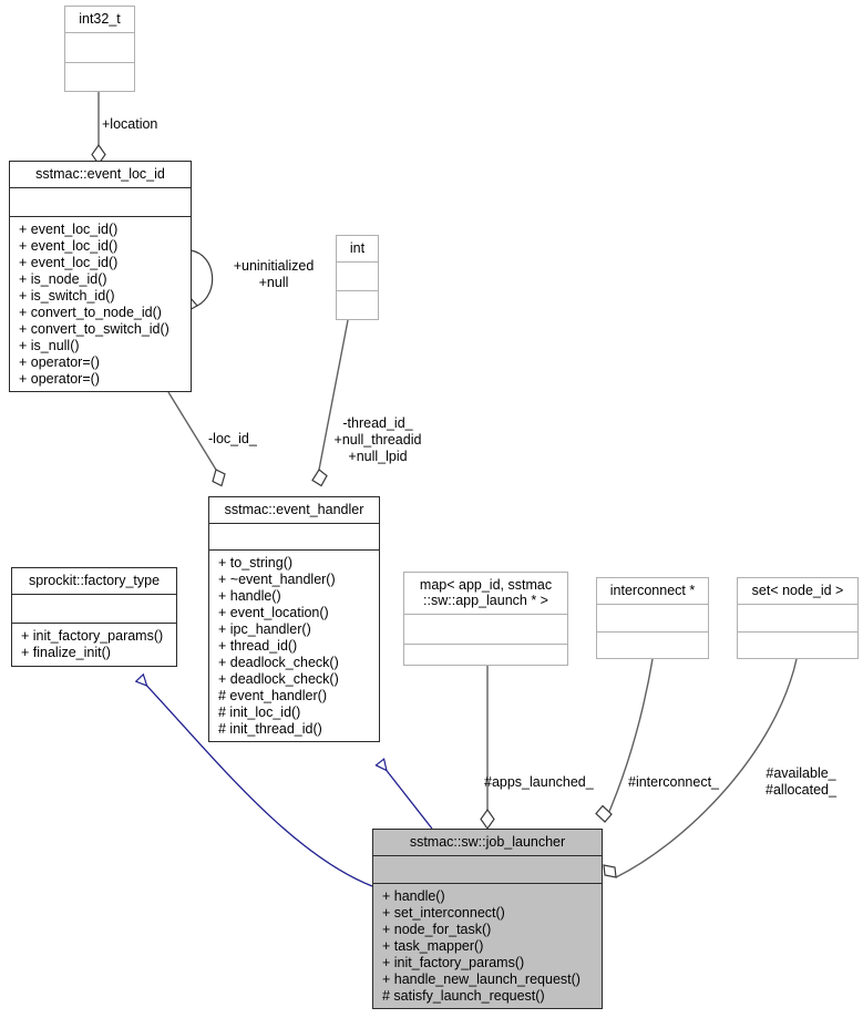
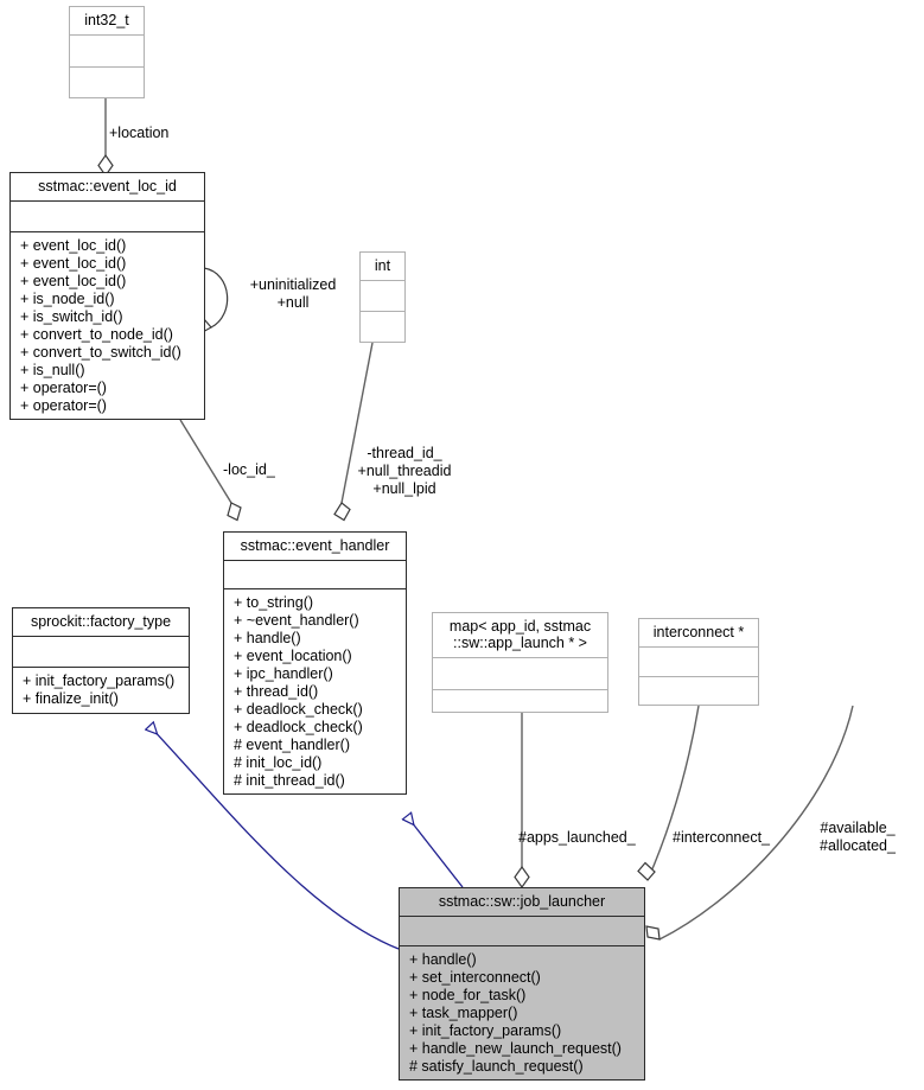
  int32_t
  sstmac::event_loc_id
  + event_loc_id()
  + event_loc_id()
  + event_loc_id()
  + is_node_id()
  + is_switch_id()
  + convert_to_node_id()
  + convert_to_switch_id()
  + is_null()
  + operator=()
  + operator=()
  int
  sstmac::event_handler
  + to_string()
  + ~event_handler()
  + handle()
  + event_location()
  + ipc_handler()
  + thread_id()
  + deadlock_check()
  + deadlock_check()
  # event_handler()
  # init_loc_id()
  # init_thread_id()
  sprockit::factory_type
  + init_factory_params()
  + finalize_init()
  map< app_id, sstmac
  ::sw::app_launch * >
  interconnect *
- set< node_id >
  sstmac::sw::job_launcher
  + handle()
  + set_interconnect()
  + node_for_task()
  + task_mapper()
  + init_factory_params()
  + handle_new_launch_request()
  # satisfy_launch_request()
  +location
  +uninitialized
  +null
  -loc_id_
  -thread_id_
  +null_threadid
  +null_lpid
  #apps_launched_
  #interconnect_
  #available_
  #allocated_
